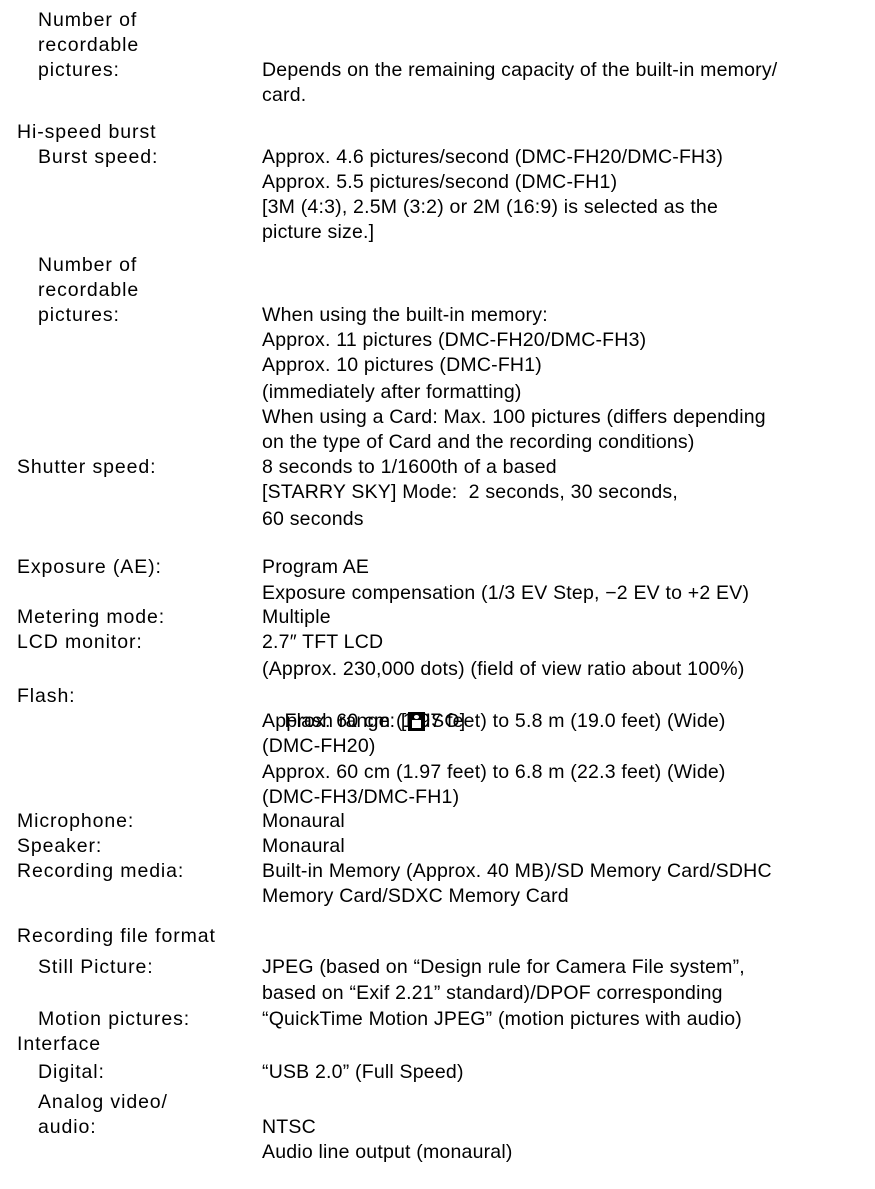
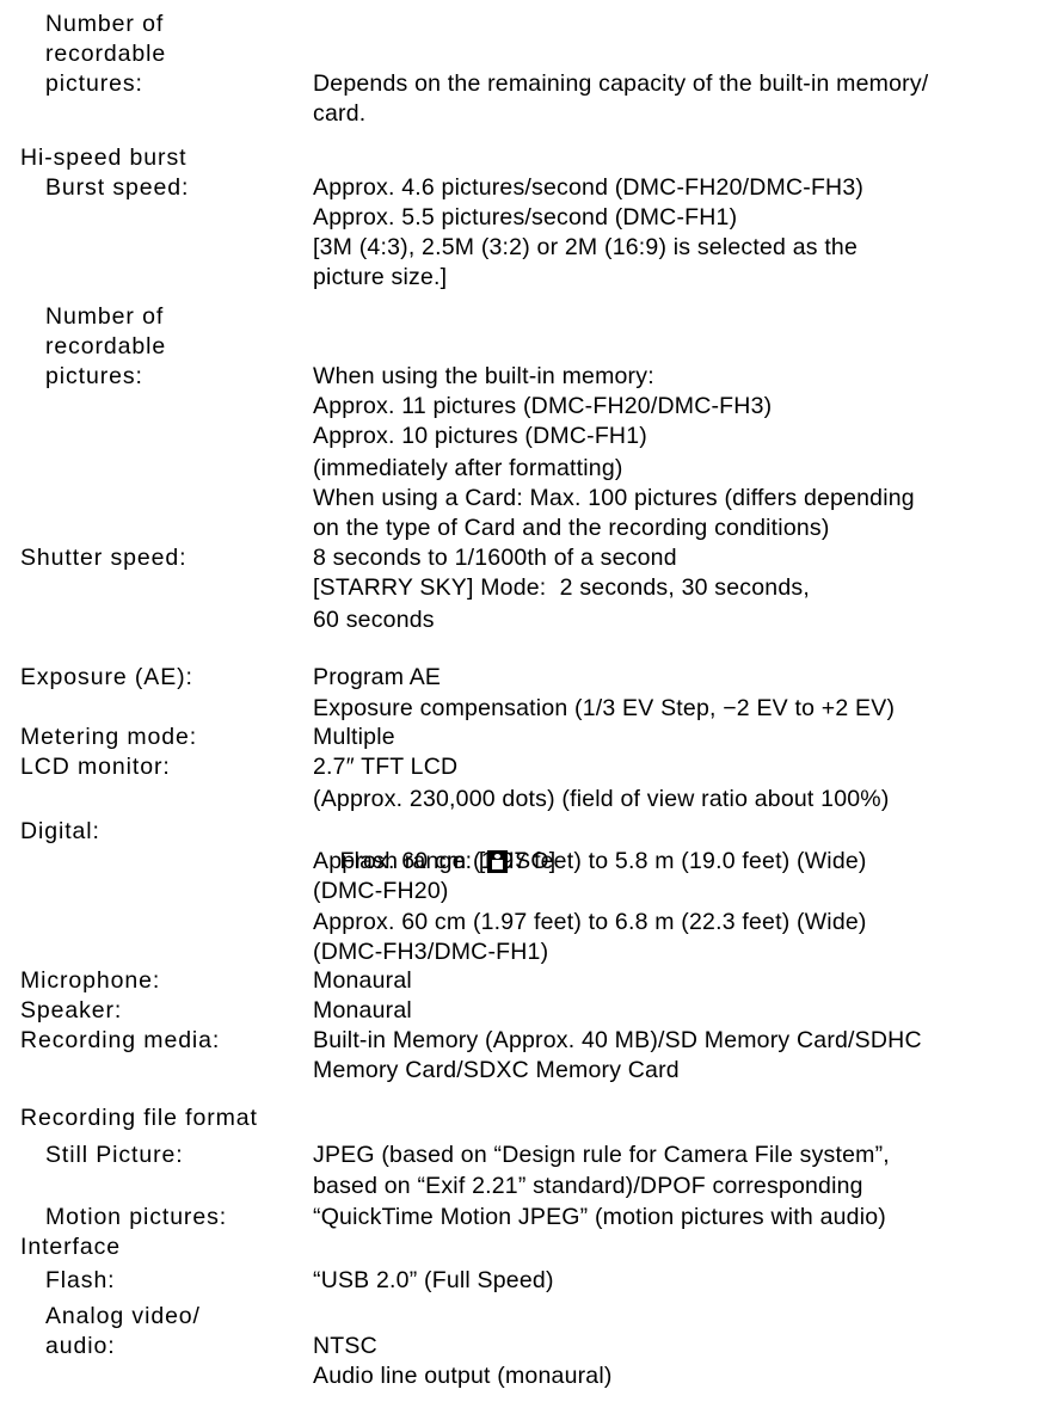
  Number of
  recordable
  pictures:
  Hi-speed burst
  Burst speed:
  Number of
  recordable
  pictures:
  Shutter speed:
  Exposure (AE):
  Metering mode:
  LCD monitor:
- Flash:
+ Digital:
  Microphone:
  Speaker:
  Recording media:
  Recording file format
  Still Picture:
  Motion pictures:
  Interface
- Digital:
+ Flash:
  Analog video/
  audio:
  Depends on the remaining capacity of the built-in memory/
  card.
  Approx. 4.6 pictures/second (DMC-FH20/DMC-FH3)
  Approx. 5.5 pictures/second (DMC-FH1)
  [3M (4:3), 2.5M (3:2) or 2M (16:9) is selected as the
  picture size.]
  When using the built-in memory:
  Approx. 11 pictures (DMC-FH20/DMC-FH3)
  Approx. 10 pictures (DMC-FH1)
  (immediately after formatting)
  When using a Card: Max. 100 pictures (differs depending
  on the type of Card and the recording conditions)
- 8 seconds to 1/1600th of a based
+ 8 seconds to 1/1600th of a second
  [STARRY SKY] Mode: 2 seconds, 30 seconds,
  60 seconds
  Program AE
  Exposure compensation (1/3 EV Step, −2 EV to +2 EV)
  Multiple
  2.7″ TFT LCD
  (Approx. 230,000 dots) (field of view ratio about 100%)
  Approx. 60 cm (97 feet) to 5.8 m (19.0 feet) (Wide)
  (DMC-FH20)
  Approx. 60 cm (1.97 feet) to 6.8 m (22.3 feet) (Wide)
  (DMC-FH3/DMC-FH1)
  Monaural
  Monaural
  Built-in Memory (Approx. 40 MB)/SD Memory Card/SDHC
  Memory Card/SDXC Memory Card
  JPEG (based on “Design rule for Camera File system”,
  based on “Exif 2.21” standard)/DPOF corresponding
  “QuickTime Motion JPEG” (motion pictures with audio)
  “USB 2.0” (Full Speed)
  NTSC
  Audio line output (monaural)
  Flash range: [ ISO]
